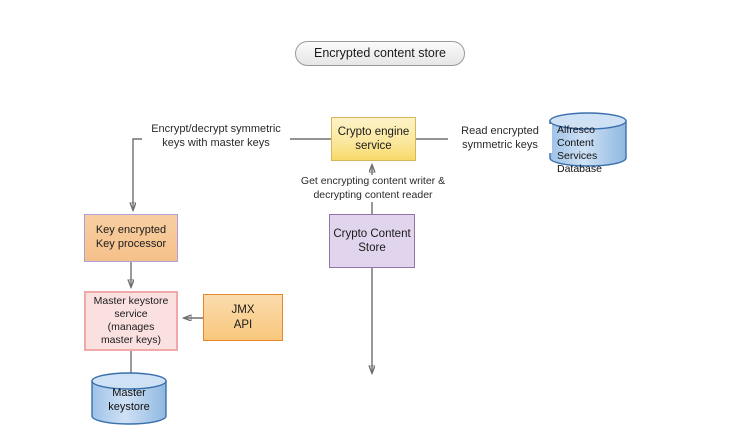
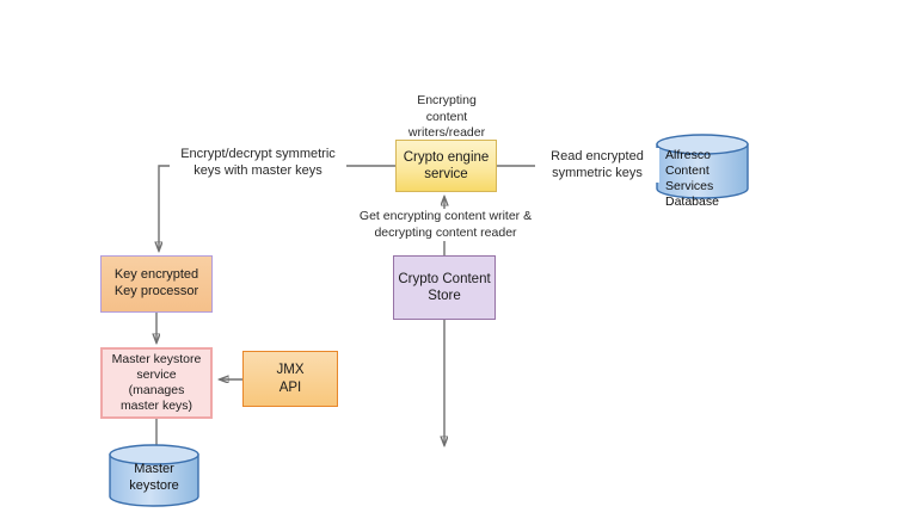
- Encrypted content store
  Crypto engine
  service
  Crypto Content
  Store
  Key encrypted
  Key processor
  Master keystore
  service
  (manages
  master keys)
  JMX
  API
  Alfresco
  Content Services
  Database
  Master
  keystore
  Encrypt/decrypt symmetric
  keys with master keys
+ Encrypting
+ content
+ writers/reader
  Read encrypted
  symmetric keys
  Get encrypting content writer &
  decrypting content reader
